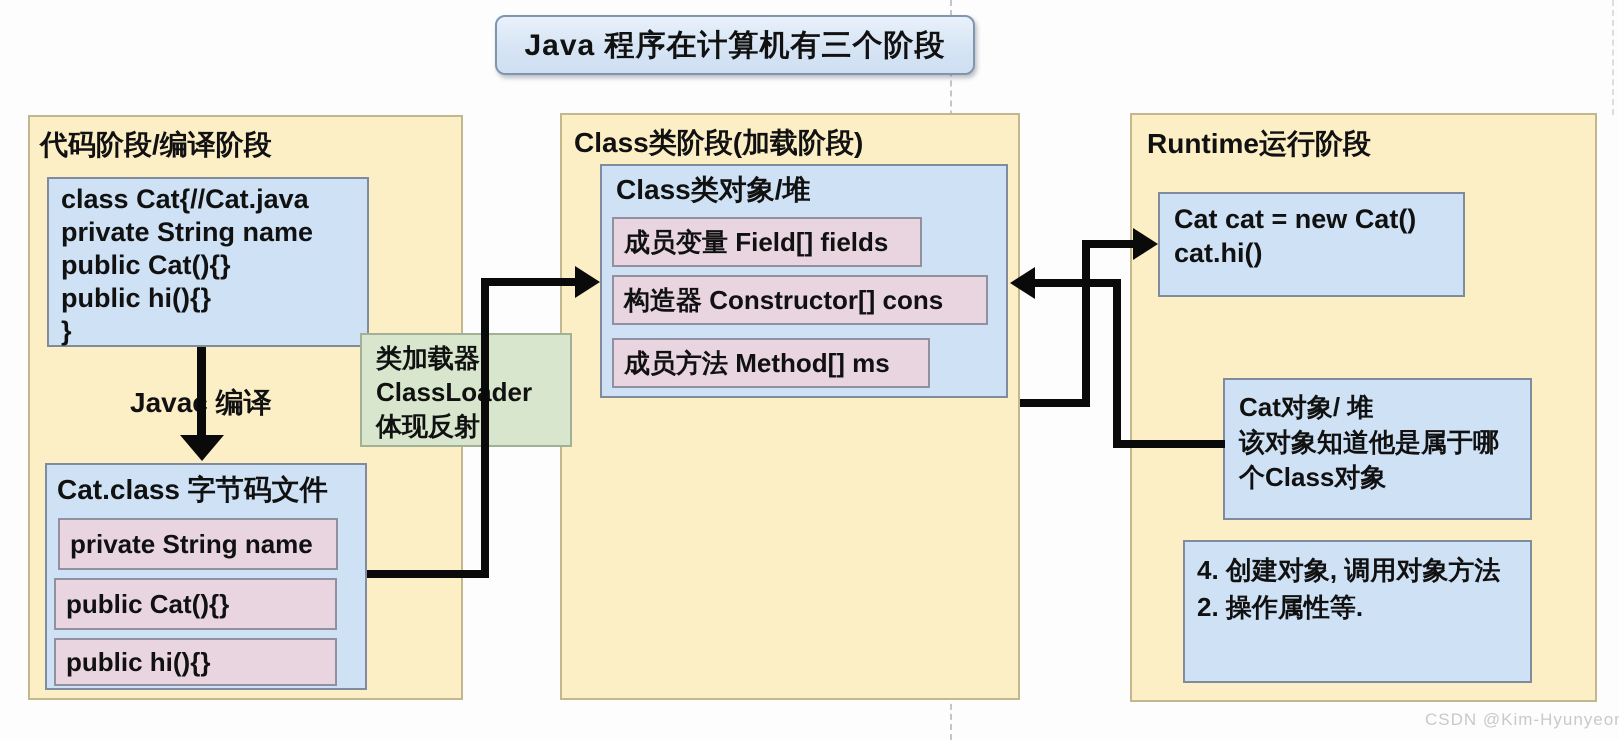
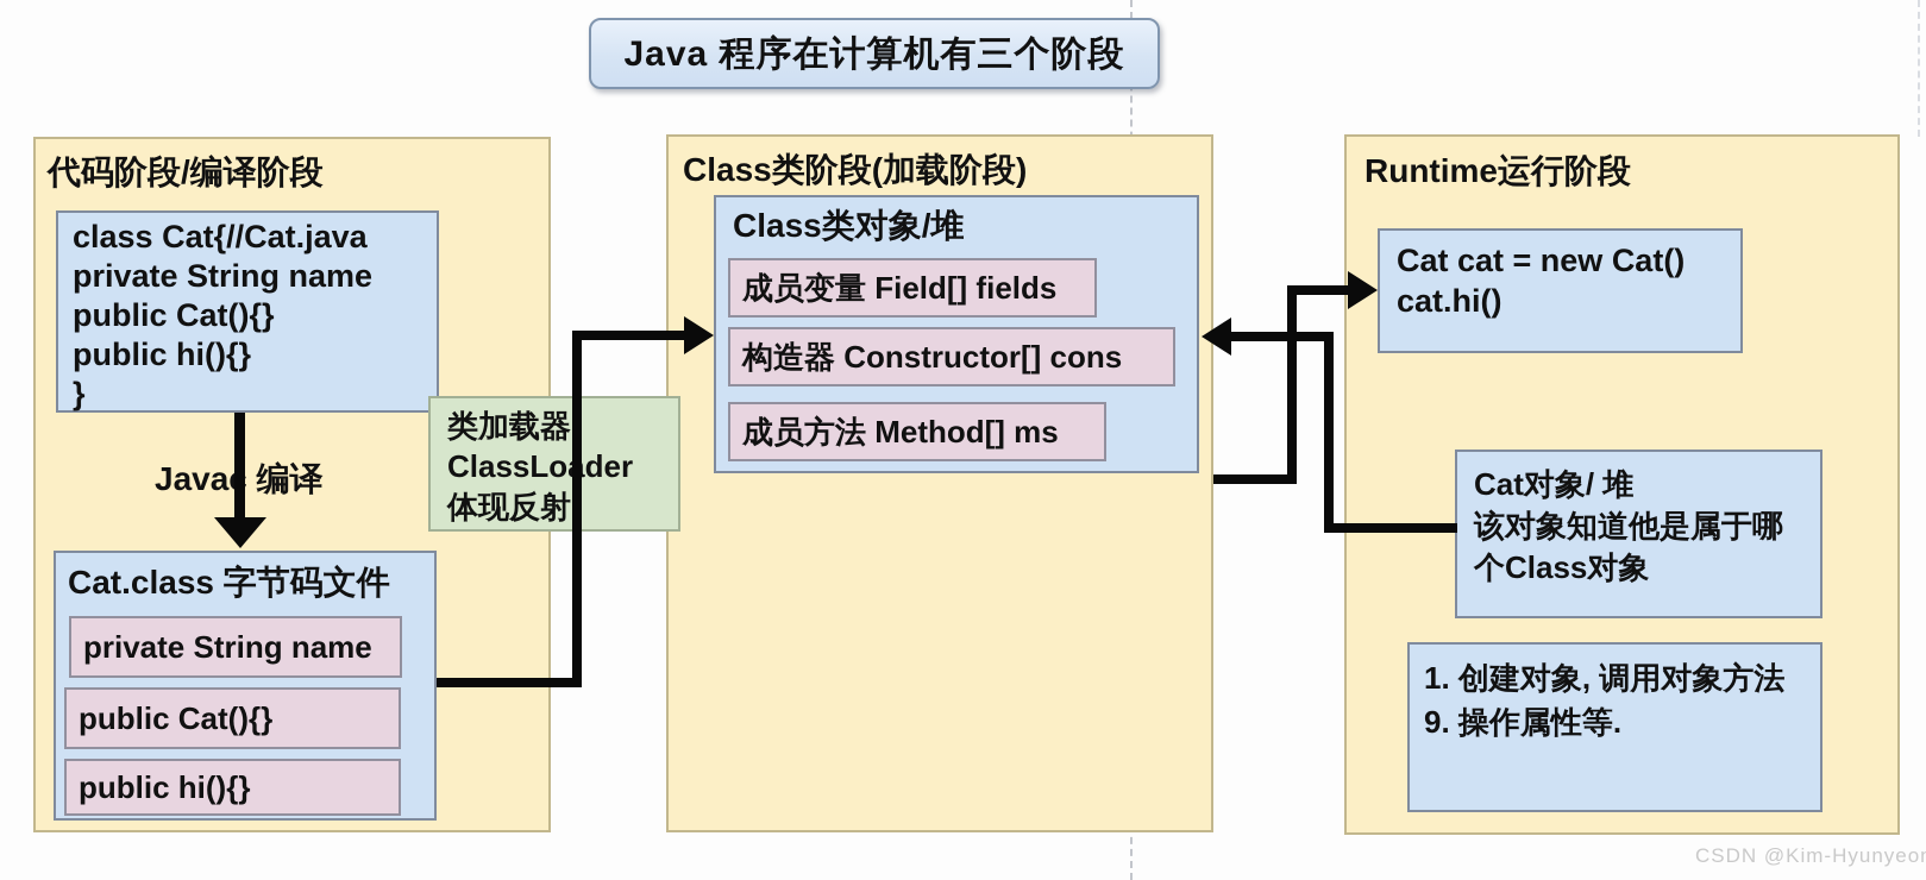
  Java 程序在计算机有三个阶段
  代码阶段/编译阶段
  class Cat{//Cat.java
  private String name
  public Cat(){}
  public hi(){}
  }
  Java 编译
  Cat.class 字节码文件
  private String name
  public Cat(){}
  public hi(){}
  类加载器
  ClassLoder
  体现反射
  Class类阶段(加载阶段)
  Class类对象/堆
  成员变量 Field[] fields
  构造器 Constructor[] cons
  成员方法 Method[] ms
  Runtime运行阶段
  Cat cat = new Cat()
  cat.hi()
  Cat对象/ 堆
  该对象知道他是属于哪
  个Class对象
- 4. 创建对象, 调用对象方法
+ 1. 创建对象, 调用对象方法
- 2. 操作属性等.
+ 9. 操作属性等.
  CSDN @Kim-Hyunyeo
